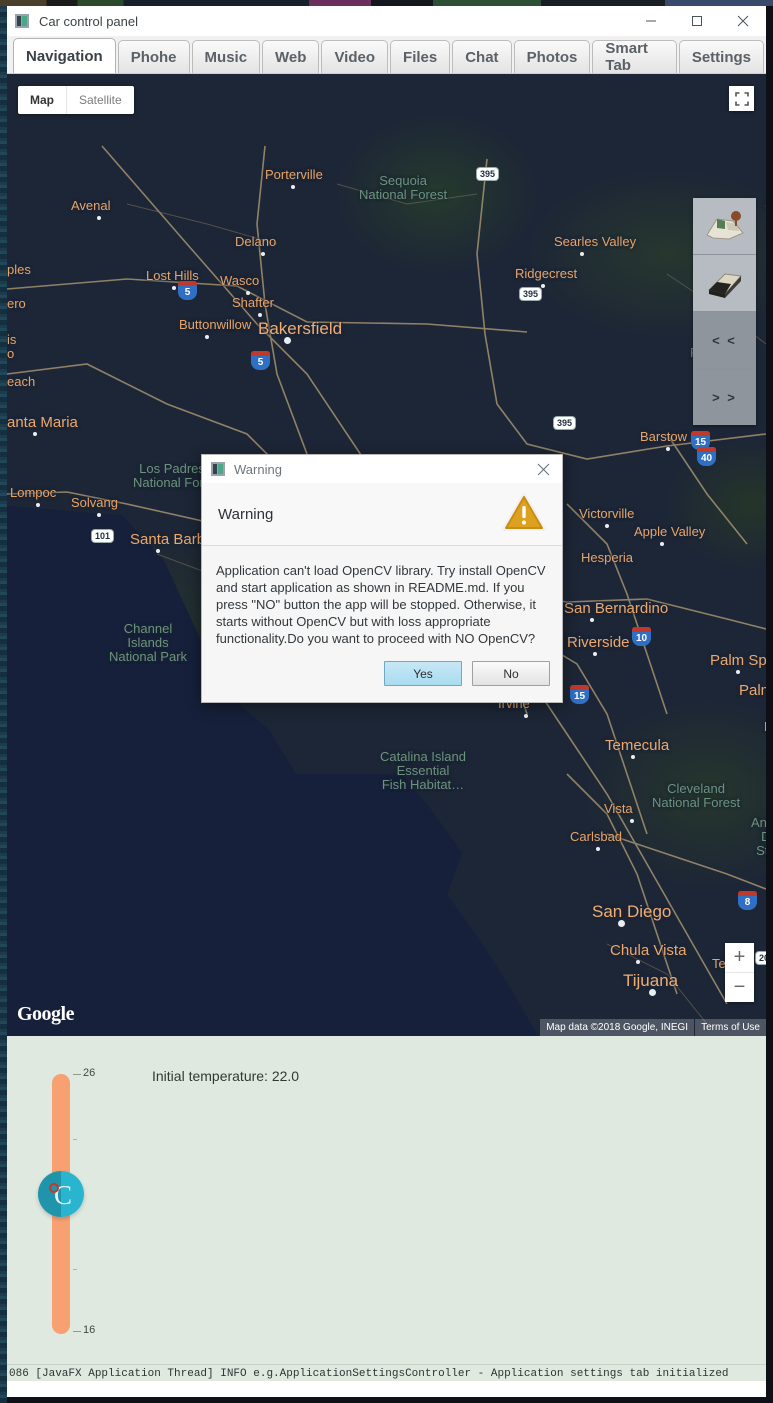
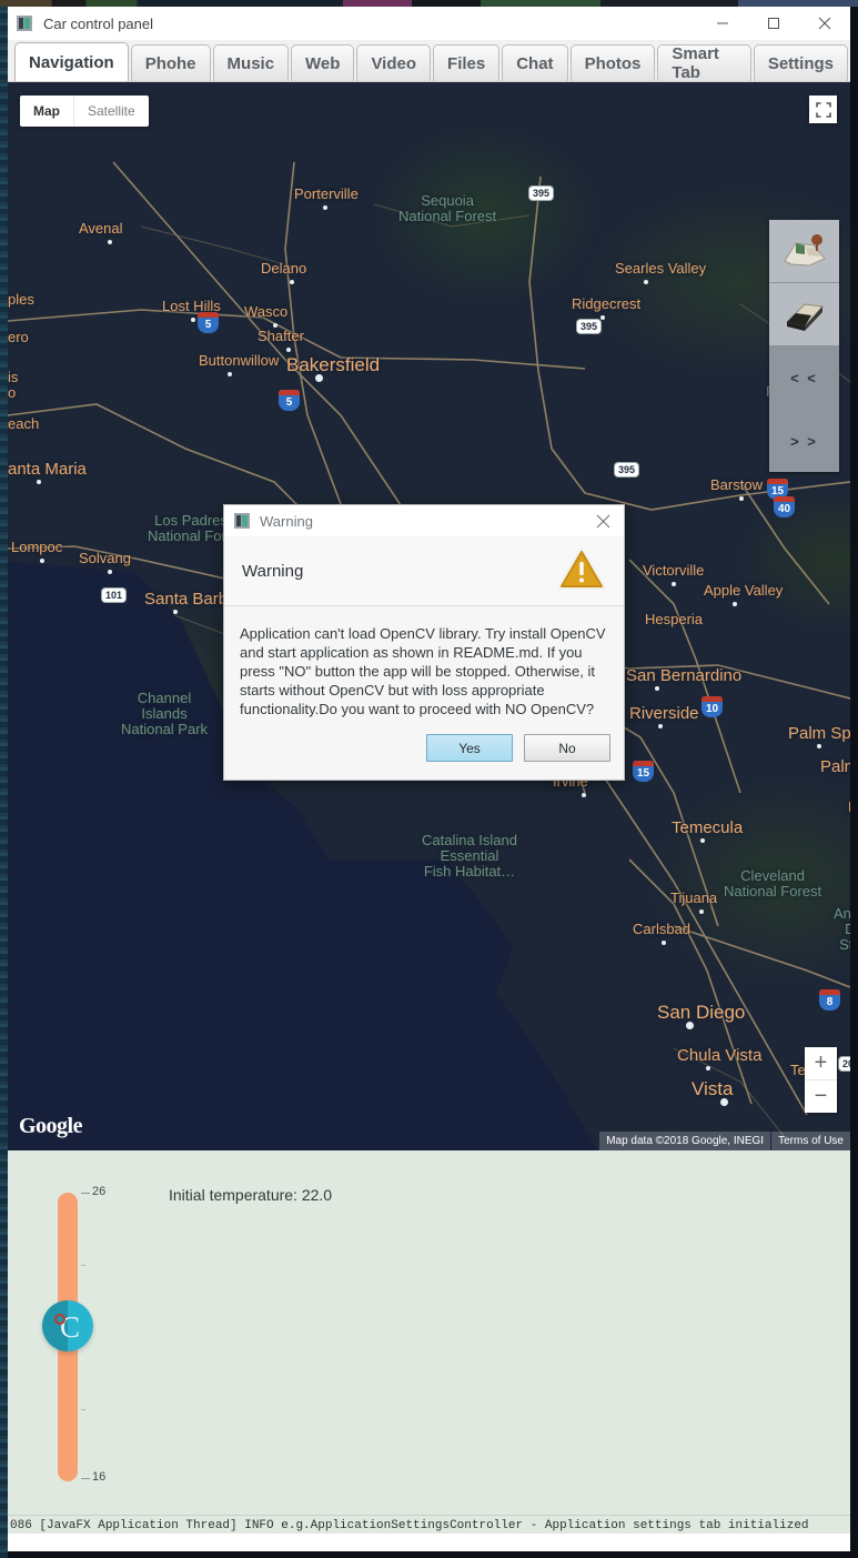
  Car control panel
  Navigation
  Phohe
  Music
  Web
  Video
  Files
  Chat
  Photos
  Smart Tab
  Settings
  ples
  ero
  is
  o
  each
  anta Maria
  Avenal
  Porterville
  Delano
  Lost Hills
  Wasco
  Shafter
  Buttonwillow
  Bakersfield
  Searles Valley
  Ridgecrest
  Barstow
  Victorville
  Apple Valley
  Hesperia
  San Bernardino
  Riverside
  Pal
  Irvine
  Temecula
- Vista
+ Tijuana
  Carlsbad
  San Diego
  Chula Vista
- Tijuana
+ Vista
  Lompoc
  Solvang
  Sequoia
  National Forest
  Los Padre
  National Fo
  Channel
  Islands
  National Park
  Catalina Island
  Essential
  Fish Habitat…
  Cleveland
  National Forest
  D
  395
  395
  395
  101
  5
  5
  15
  40
  10
  15
  8
  Map
  Satellite
  < <
  > >
  +
  −
  Google
  Map data ©2018 Google, INEGI
  Terms of Use
  Warning
  Warning
  Application can't load OpenCV library. Try install OpenCV and start application as shown in README.md. If you press "NO" button the app will be stopped. Otherwise, it starts without OpenCV but with loss appropriate functionality.Do you want to proceed with NO OpenCV?
  Yes
  No
  26
  16
  C
  Initial temperature: 22.0
  086 [JavaFX Application Thread] INFO e.g.ApplicationSettingsController - Application settings tab initialized
